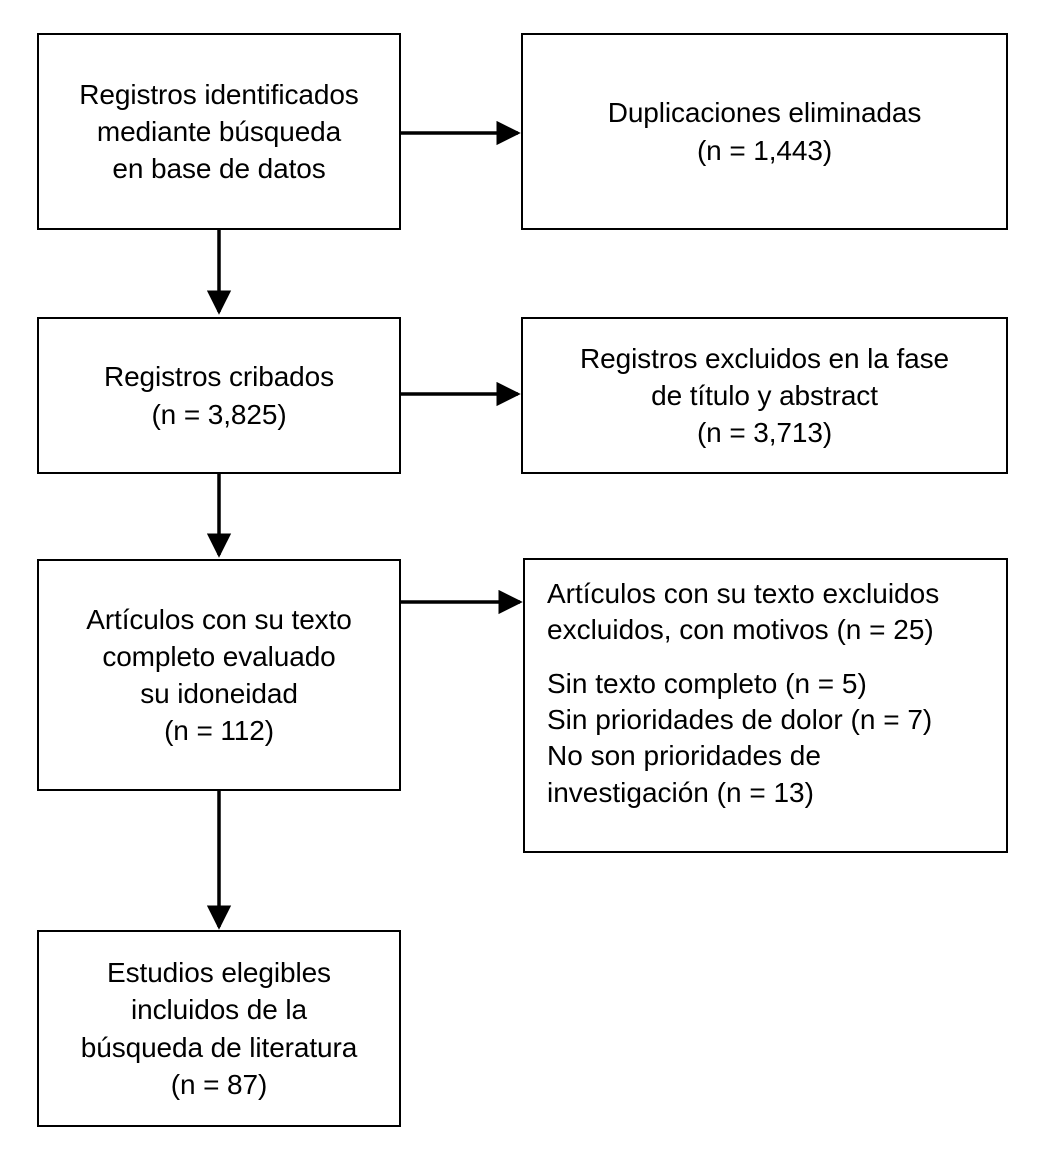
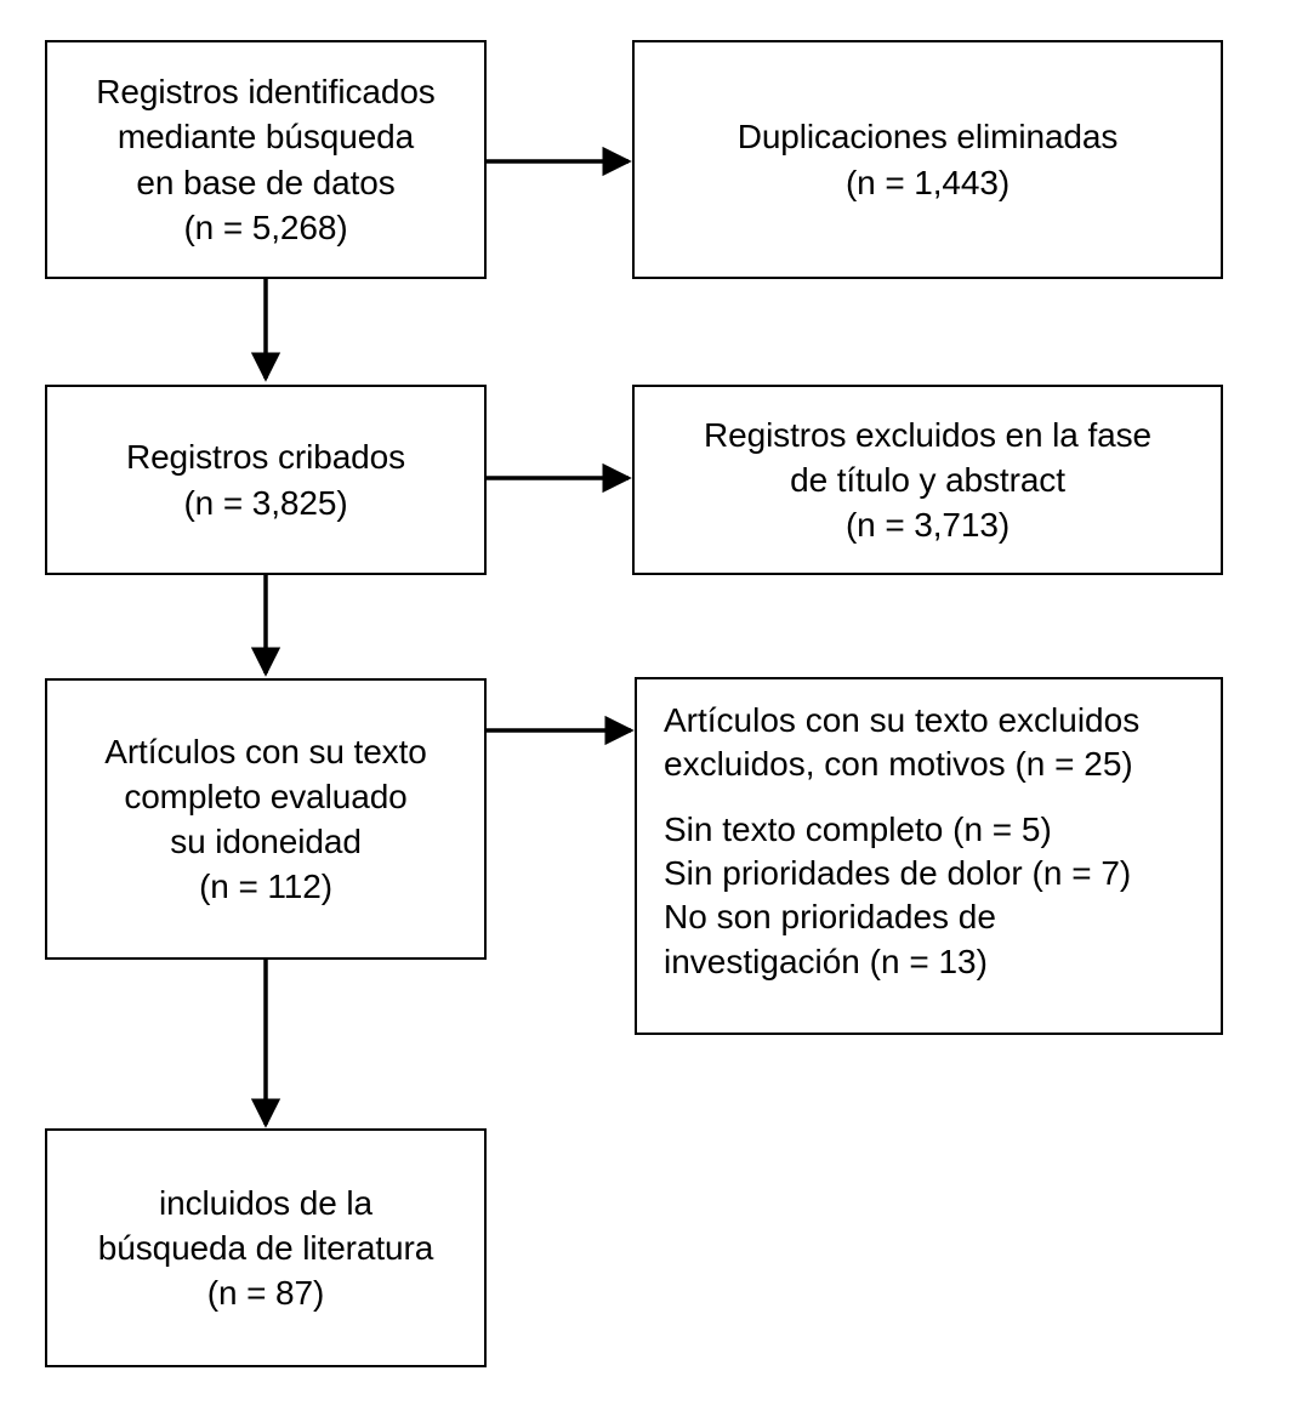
  Registros identificados
  mediante búsqueda
  en base de datos
+ (n = 5,268)
  Duplicaciones eliminadas
  (n = 1,443)
  Registros cribados
  (n = 3,825)
  Registros excluidos en la fase
  de título y abstract
  (n = 3,713)
  Artículos con su texto
  completo evaluado
  su idoneidad
  (n = 112)
  Artículos con su texto excluidos
  excluidos, con motivos (n = 25)
  Sin texto completo (n = 5)
  Sin prioridades de dolor (n = 7)
  No son prioridades de
  investigación (n = 13)
- Estudios elegibles
  incluidos de la
  búsqueda de literatura
  (n = 87)
